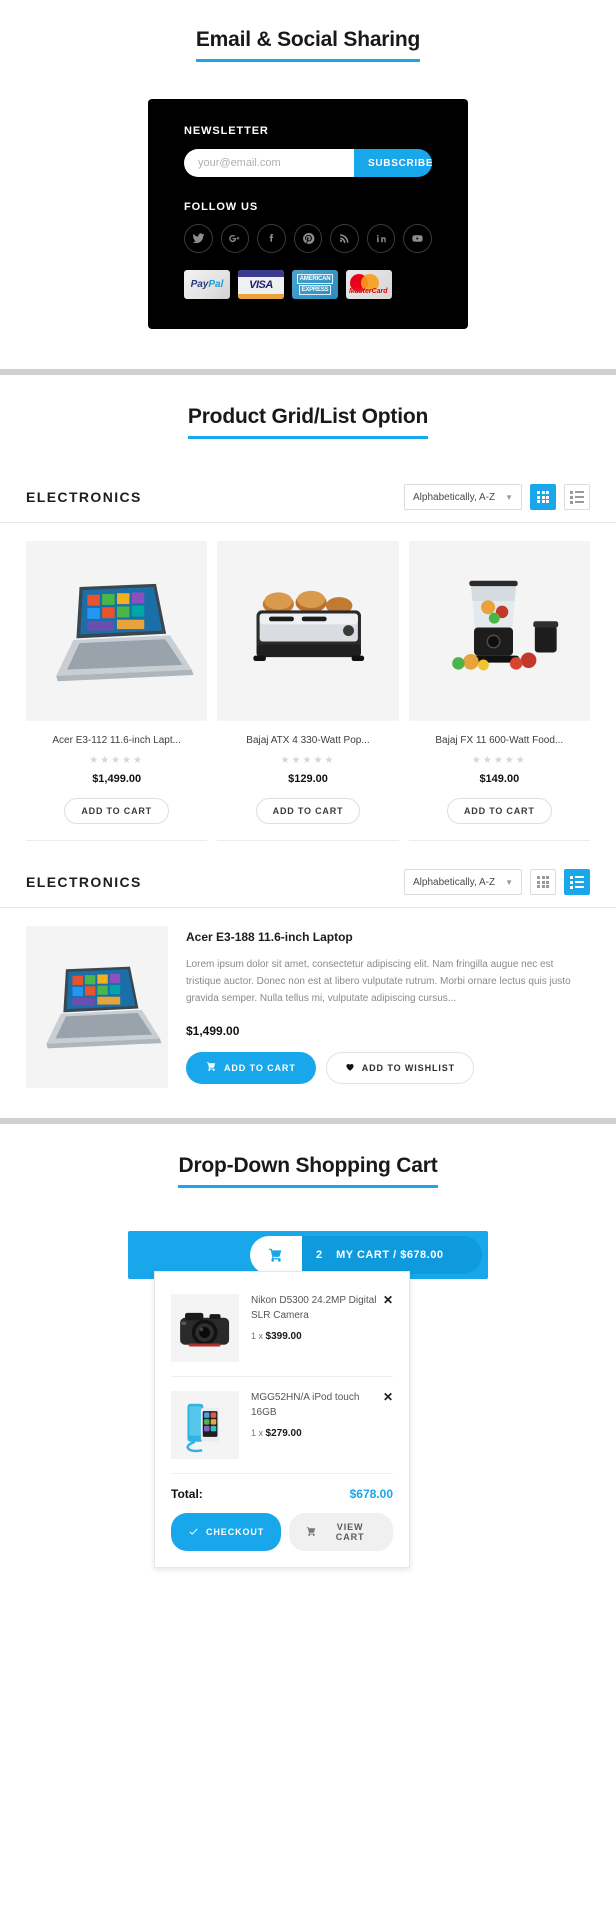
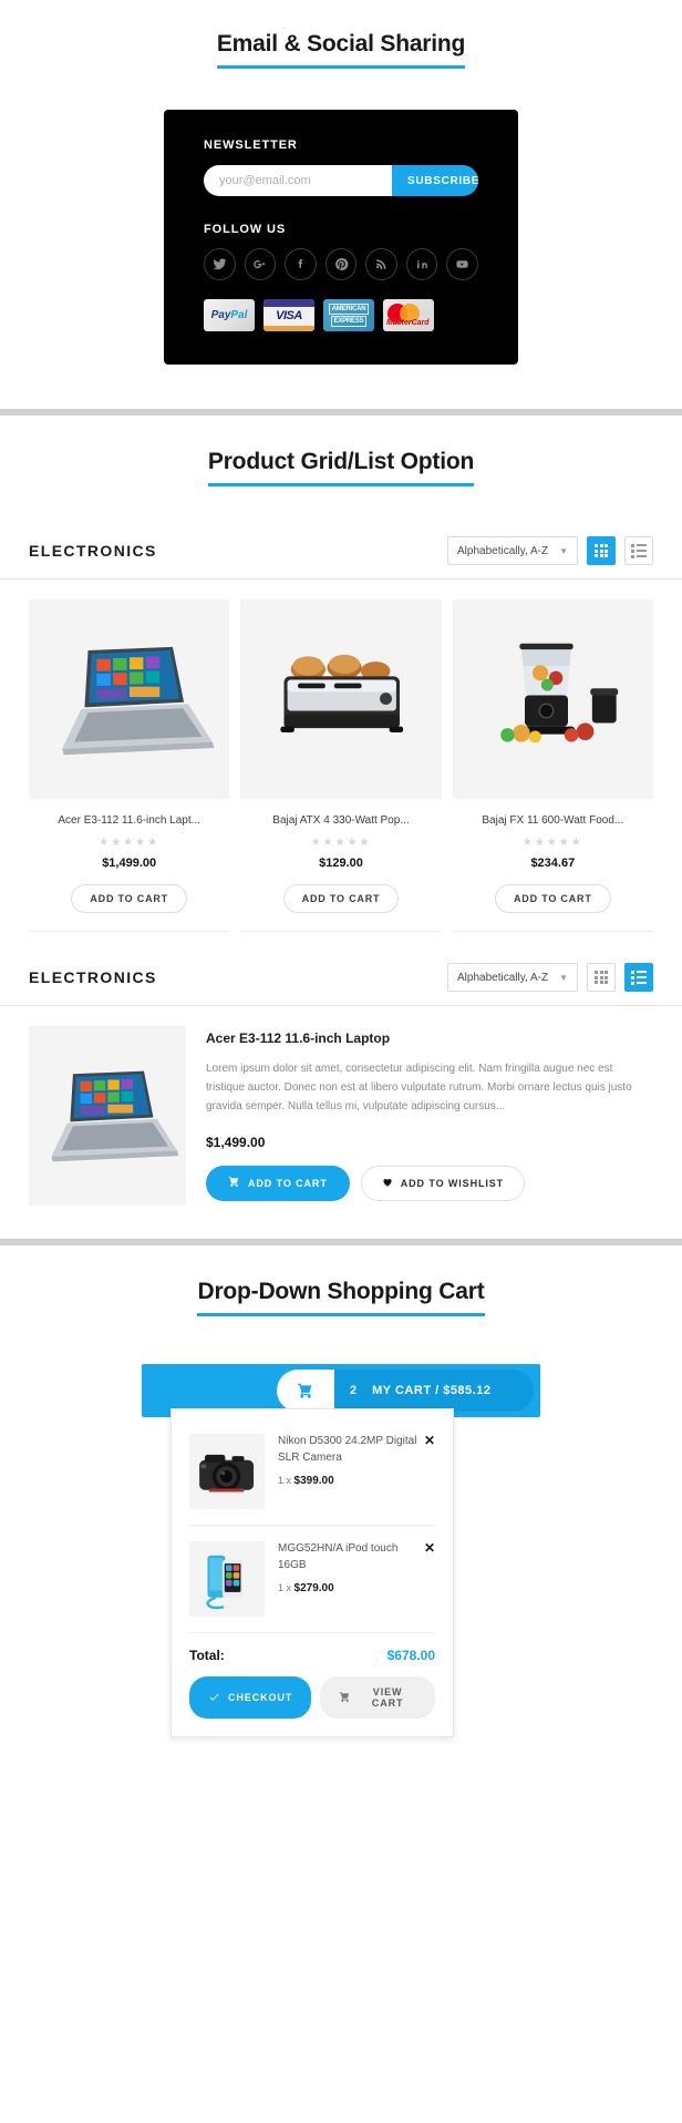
  Email & Social Sharing
  NEWSLETTER
  your@email.com
  SUBSCRIBE
  FOLLOW US
  Pay
  Pal
  VISA
  Product Grid/List Option
  ELECTRONICS
  Alphabetically, A-Z
  ▼
  Acer E3-112 11.6-inch Lapt...
  ★★★★★
  $1,499.00
  ADD TO CART
  Bajaj ATX 4 330-Watt Pop...
  ★★★★★
  $129.00
  ADD TO CART
  Bajaj FX 11 600-Watt Food...
  ★★★★★
- $149.00
+ $234.67
  ADD TO CART
  ELECTRONICS
  Alphabetically, A-Z
  ▼
- Acer E3-188 11.6-inch Laptop
+ Acer E3-112 11.6-inch Laptop
  Lorem ipsum dolor sit amet, consectetur adipiscing elit. Nam fringilla augue nec est tristique auctor. Donec non est at libero vulputate rutrum. Morbi ornare lectus quis justo gravida semper. Nulla tellus mi, vulputate adipiscing cursus...
  $1,499.00
  ADD TO CART
  ADD TO WISHLIST
  Drop-Down Shopping Cart
  2
- MY CART / $678.00
+ MY CART / $585.12
  Nikon D5300 24.2MP Digital SLR Camera
  1 x $399.00
  ✕
  MGG52HN/A iPod touch 16GB
  1 x $279.00
  ✕
  Total:
  $678.00
  CHECKOUT
  VIEW CART
